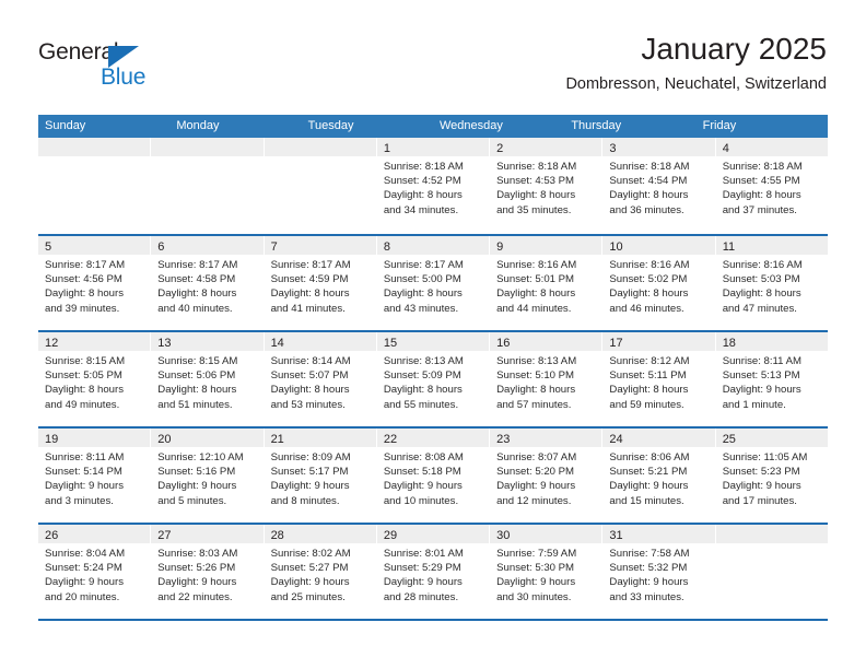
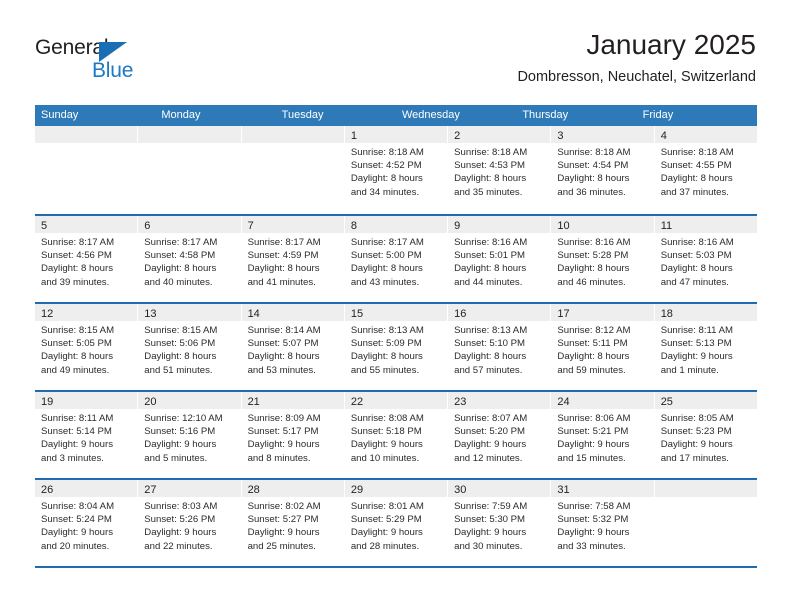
  General
  Blue
  January 2025
  Dombresson, Neuchatel, Switzerland
  Sunday
  Monday
  Tuesday
  Wednesday
  Thursday
  Friday
  1
  Sunrise: 8:18 AM
  Sunset: 4:52 PM
  Daylight: 8 hours
  and 34 minutes.
  2
  Sunrise: 8:18 AM
  Sunset: 4:53 PM
  Daylight: 8 hours
  and 35 minutes.
  3
  Sunrise: 8:18 AM
  Sunset: 4:54 PM
  Daylight: 8 hours
  and 36 minutes.
  4
  Sunrise: 8:18 AM
  Sunset: 4:55 PM
  Daylight: 8 hours
  and 37 minutes.
  5
  Sunrise: 8:17 AM
  Sunset: 4:56 PM
  Daylight: 8 hours
  and 39 minutes.
  6
  Sunrise: 8:17 AM
  Sunset: 4:58 PM
  Daylight: 8 hours
  and 40 minutes.
  7
  Sunrise: 8:17 AM
  Sunset: 4:59 PM
  Daylight: 8 hours
  and 41 minutes.
  8
  Sunrise: 8:17 AM
  Sunset: 5:00 PM
  Daylight: 8 hours
  and 43 minutes.
  9
  Sunrise: 8:16 AM
  Sunset: 5:01 PM
  Daylight: 8 hours
  and 44 minutes.
  10
  Sunrise: 8:16 AM
- Sunset: 5:02 PM
+ Sunset: 5:28 PM
  Daylight: 8 hours
  and 46 minutes.
  11
  Sunrise: 8:16 AM
  Sunset: 5:03 PM
  Daylight: 8 hours
  and 47 minutes.
  12
  Sunrise: 8:15 AM
  Sunset: 5:05 PM
  Daylight: 8 hours
  and 49 minutes.
  13
  Sunrise: 8:15 AM
  Sunset: 5:06 PM
  Daylight: 8 hours
  and 51 minutes.
  14
  Sunrise: 8:14 AM
  Sunset: 5:07 PM
  Daylight: 8 hours
  and 53 minutes.
  15
  Sunrise: 8:13 AM
  Sunset: 5:09 PM
  Daylight: 8 hours
  and 55 minutes.
  16
  Sunrise: 8:13 AM
  Sunset: 5:10 PM
  Daylight: 8 hours
  and 57 minutes.
  17
  Sunrise: 8:12 AM
  Sunset: 5:11 PM
  Daylight: 8 hours
  and 59 minutes.
  18
  Sunrise: 8:11 AM
  Sunset: 5:13 PM
  Daylight: 9 hours
  and 1 minute.
  19
  Sunrise: 8:11 AM
  Sunset: 5:14 PM
  Daylight: 9 hours
  and 3 minutes.
  20
  Sunrise: 12:10 AM
  Sunset: 5:16 PM
  Daylight: 9 hours
  and 5 minutes.
  21
  Sunrise: 8:09 AM
  Sunset: 5:17 PM
  Daylight: 9 hours
  and 8 minutes.
  22
  Sunrise: 8:08 AM
  Sunset: 5:18 PM
  Daylight: 9 hours
  and 10 minutes.
  23
  Sunrise: 8:07 AM
  Sunset: 5:20 PM
  Daylight: 9 hours
  and 12 minutes.
  24
  Sunrise: 8:06 AM
  Sunset: 5:21 PM
  Daylight: 9 hours
  and 15 minutes.
  25
- Sunrise: 11:05 AM
+ Sunrise: 8:05 AM
  Sunset: 5:23 PM
  Daylight: 9 hours
  and 17 minutes.
  26
  Sunrise: 8:04 AM
  Sunset: 5:24 PM
  Daylight: 9 hours
  and 20 minutes.
  27
  Sunrise: 8:03 AM
  Sunset: 5:26 PM
  Daylight: 9 hours
  and 22 minutes.
  28
  Sunrise: 8:02 AM
  Sunset: 5:27 PM
  Daylight: 9 hours
  and 25 minutes.
  29
  Sunrise: 8:01 AM
  Sunset: 5:29 PM
  Daylight: 9 hours
  and 28 minutes.
  30
  Sunrise: 7:59 AM
  Sunset: 5:30 PM
  Daylight: 9 hours
  and 30 minutes.
  31
  Sunrise: 7:58 AM
  Sunset: 5:32 PM
  Daylight: 9 hours
  and 33 minutes.
